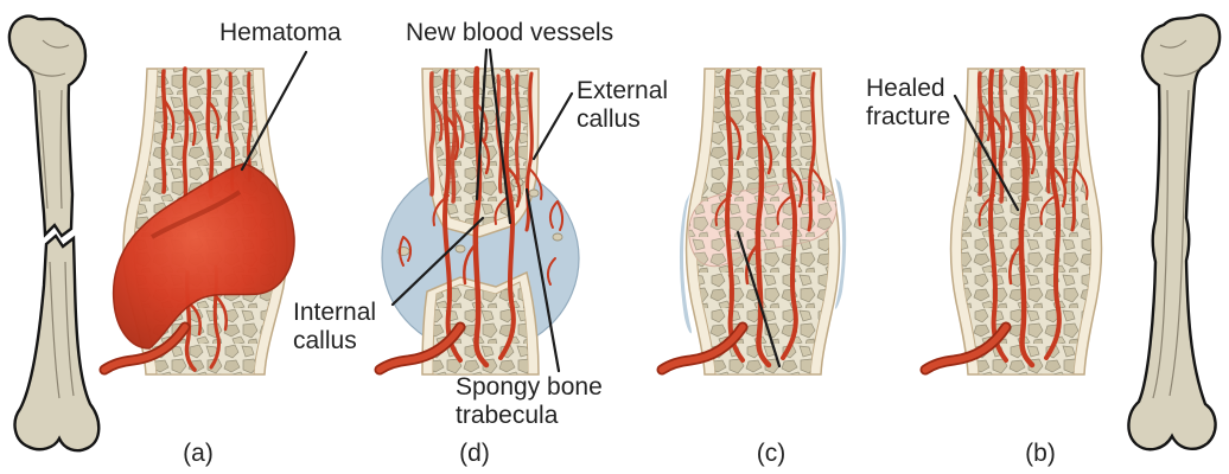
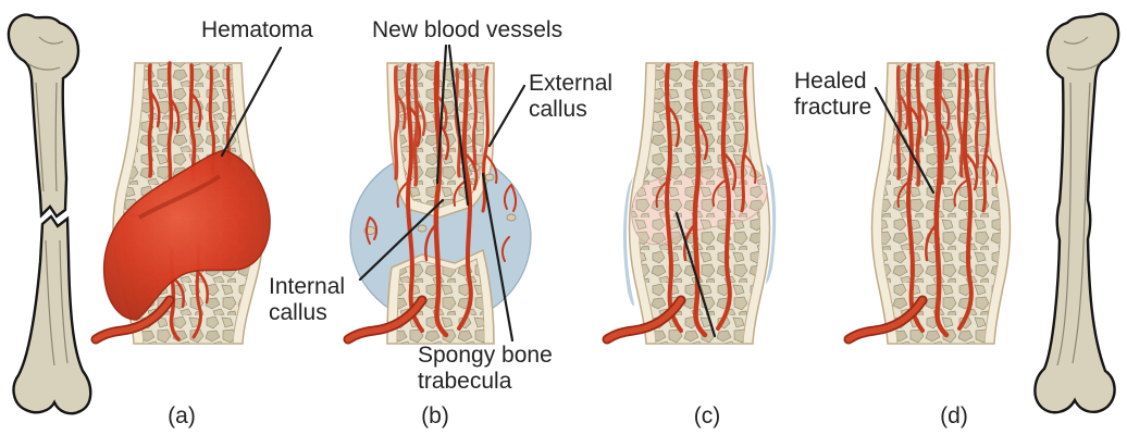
  Hematoma
  New blood vessels
  External
  callus
  Internal
  callus
  Spongy bone
  trabecula
  Healed
  fracture
  (a)
- (d)
+ (b)
  (c)
- (b)
+ (d)
